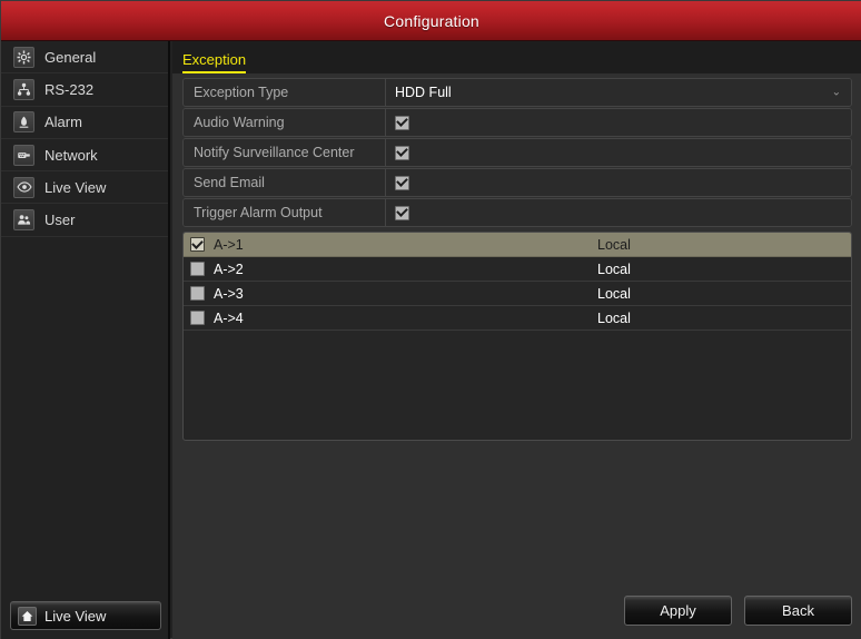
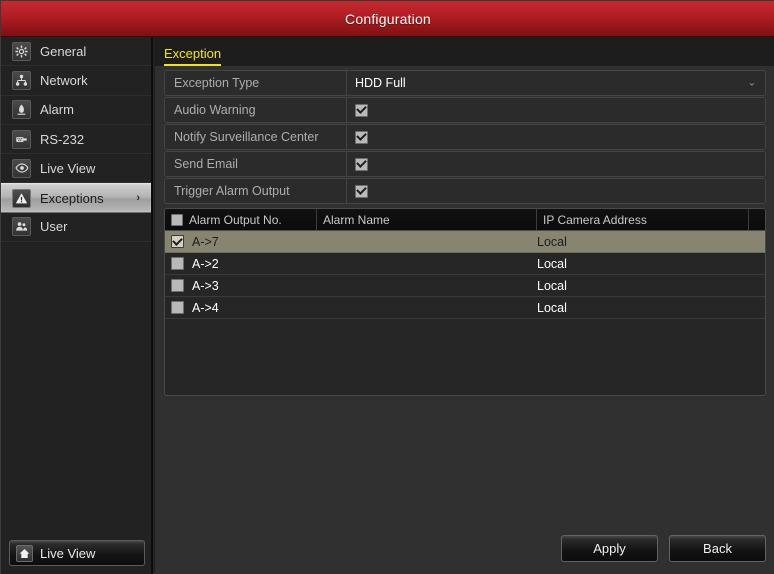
  Configuration
  General
- RS-232
+ Network
  Alarm
- Network
+ RS-232
  Live View
+ Exceptions
+ ›
  User
  Live View
  Exception
  Exception Type
  HDD Full
  ⌄
  Audio Warning
  Notify Surveillance Center
  Send Email
  Trigger Alarm Output
+ Alarm Output No.
+ Alarm Name
+ IP Camera Address
- A->1
+ A->7
  Local
  A->2
  Local
  A->3
  Local
  A->4
  Local
  Apply
  Back
